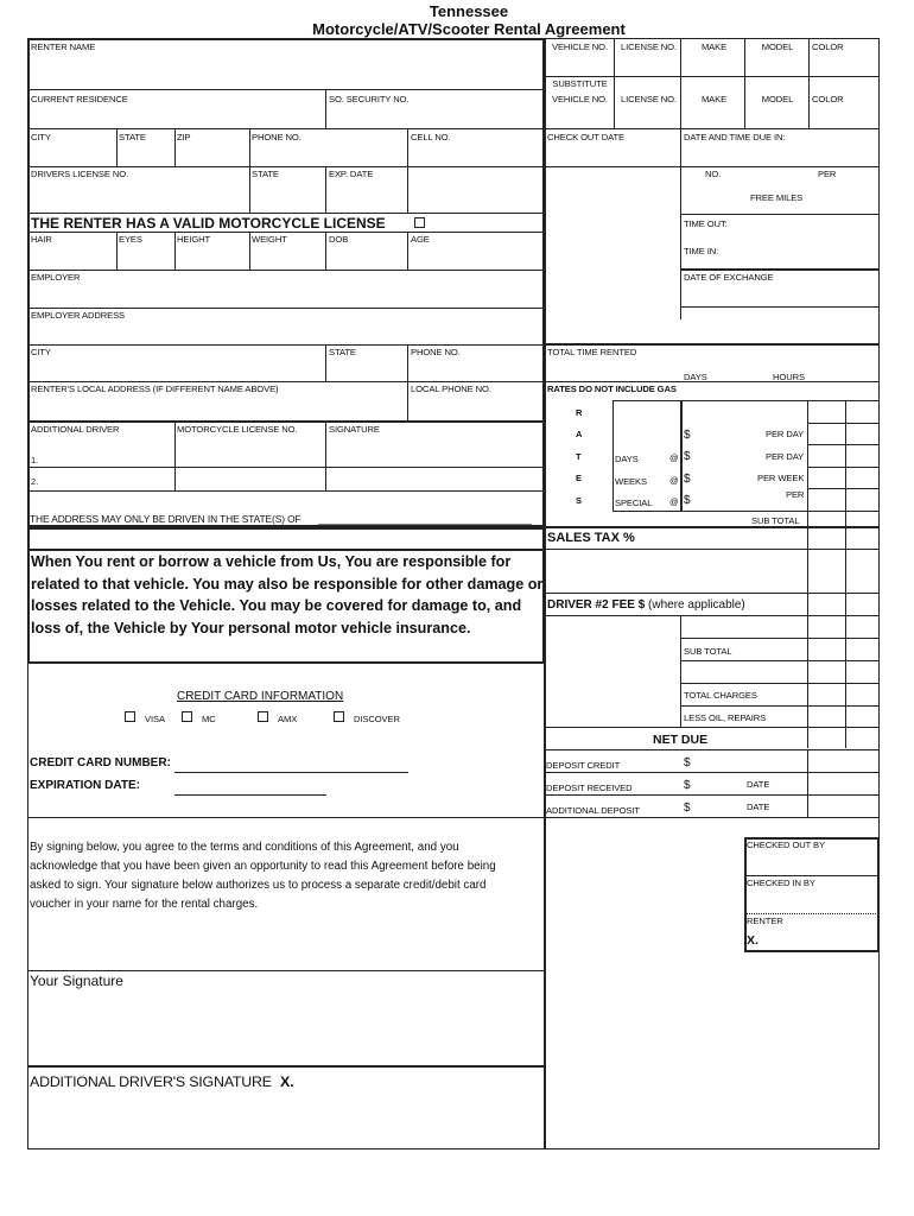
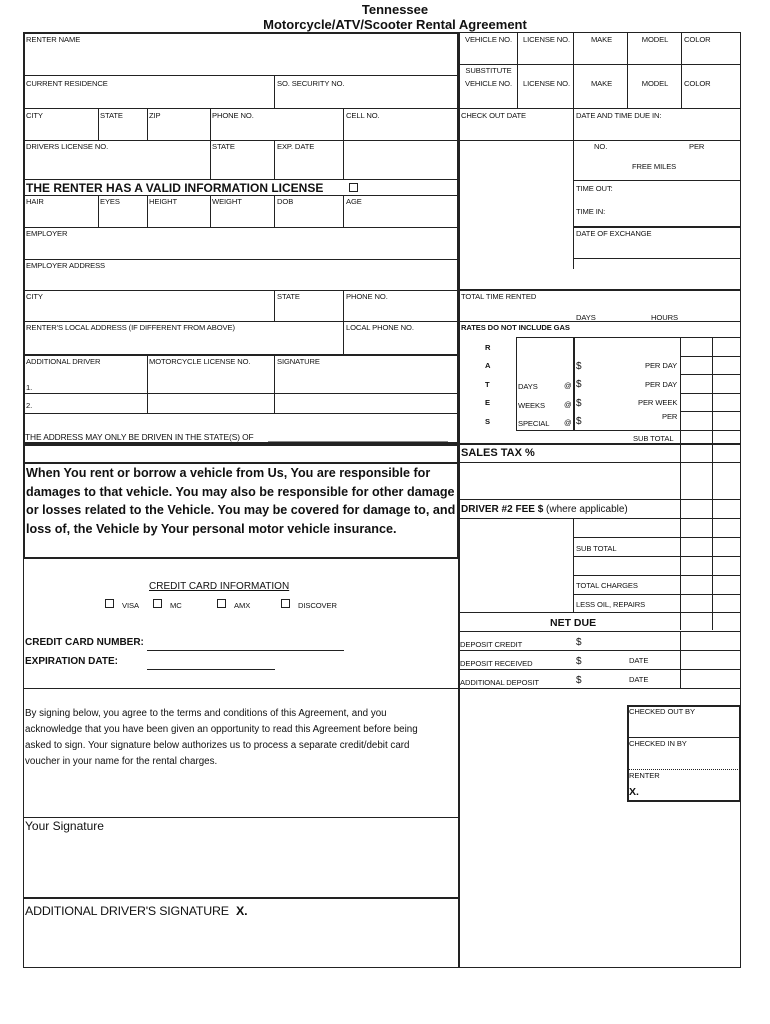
  Tennessee
  Motorcycle/ATV/Scooter Rental Agreement
  RENTER NAME
  CURRENT RESIDENCE
  SO. SECURITY NO.
  CITY
  STATE
  ZIP
  PHONE NO.
  CELL NO.
  DRIVERS LICENSE NO.
  STATE
  EXP. DATE
- THE RENTER HAS A VALID MOTORCYCLE LICENSE
+ THE RENTER HAS A VALID INFORMATION LICENSE
  HAIR
  EYES
  HEIGHT
  WEIGHT
  DOB
  AGE
  EMPLOYER
  EMPLOYER ADDRESS
  CITY
  STATE
  PHONE NO.
- RENTER'S LOCAL ADDRESS (IF DIFFERENT NAME ABOVE)
+ RENTER'S LOCAL ADDRESS (IF DIFFERENT FROM ABOVE)
  LOCAL PHONE NO.
  ADDITIONAL DRIVER
  MOTORCYCLE LICENSE NO.
  SIGNATURE
  1.
  2.
  THE ADDRESS MAY ONLY BE DRIVEN IN THE STATE(S) OF
- When You rent or borrow a vehicle from Us, You are responsible for related to that vehicle. You may also be responsible for other damage or losses related to the Vehicle. You may be covered for damage to, and loss of, the Vehicle by Your personal motor vehicle insurance.
+ When You rent or borrow a vehicle from Us, You are responsible for damages to that vehicle. You may also be responsible for other damage or losses related to the Vehicle. You may be covered for damage to, and loss of, the Vehicle by Your personal motor vehicle insurance.
  CREDIT CARD INFORMATION
  VISA
  MC
  AMX
  DISCOVER
  CREDIT CARD NUMBER:
  EXPIRATION DATE:
  By signing below, you agree to the terms and conditions of this Agreement, and you acknowledge that you have been given an opportunity to read this Agreement before being asked to sign. Your signature below authorizes us to process a separate credit/debit card voucher in your name for the rental charges.
  Your Signature
  ADDITIONAL DRIVER'S SIGNATURE X.
  VEHICLE NO.
  LICENSE NO.
  MAKE
  MODEL
  COLOR
  SUBSTITUTE
  VEHICLE NO.
  LICENSE NO.
  MAKE
  MODEL
  COLOR
  CHECK OUT DATE
  DATE AND TIME DUE IN:
  NO.
  PER
  FREE MILES
  TIME OUT:
  TIME IN:
  DATE OF EXCHANGE
  TOTAL TIME RENTED
  DAYS
  HOURS
  RATES DO NOT INCLUDE GAS
  R
  A
  T
  E
  S
  $
  PER DAY
  DAYS
  @
  $
  PER DAY
  WEEKS
  @
  $
  PER WEEK
  SPECIAL
  @
  $
  PER
  SUB TOTAL
  SALES TAX %
  DRIVER #2 FEE $ (where applicable)
  SUB TOTAL
  TOTAL CHARGES
  LESS OIL, REPAIRS
  NET DUE
  DEPOSIT CREDIT
  $
  DEPOSIT RECEIVED
  $
  DATE
  ADDITIONAL DEPOSIT
  $
  DATE
  CHECKED OUT BY
  CHECKED IN BY
  RENTER
  X.
